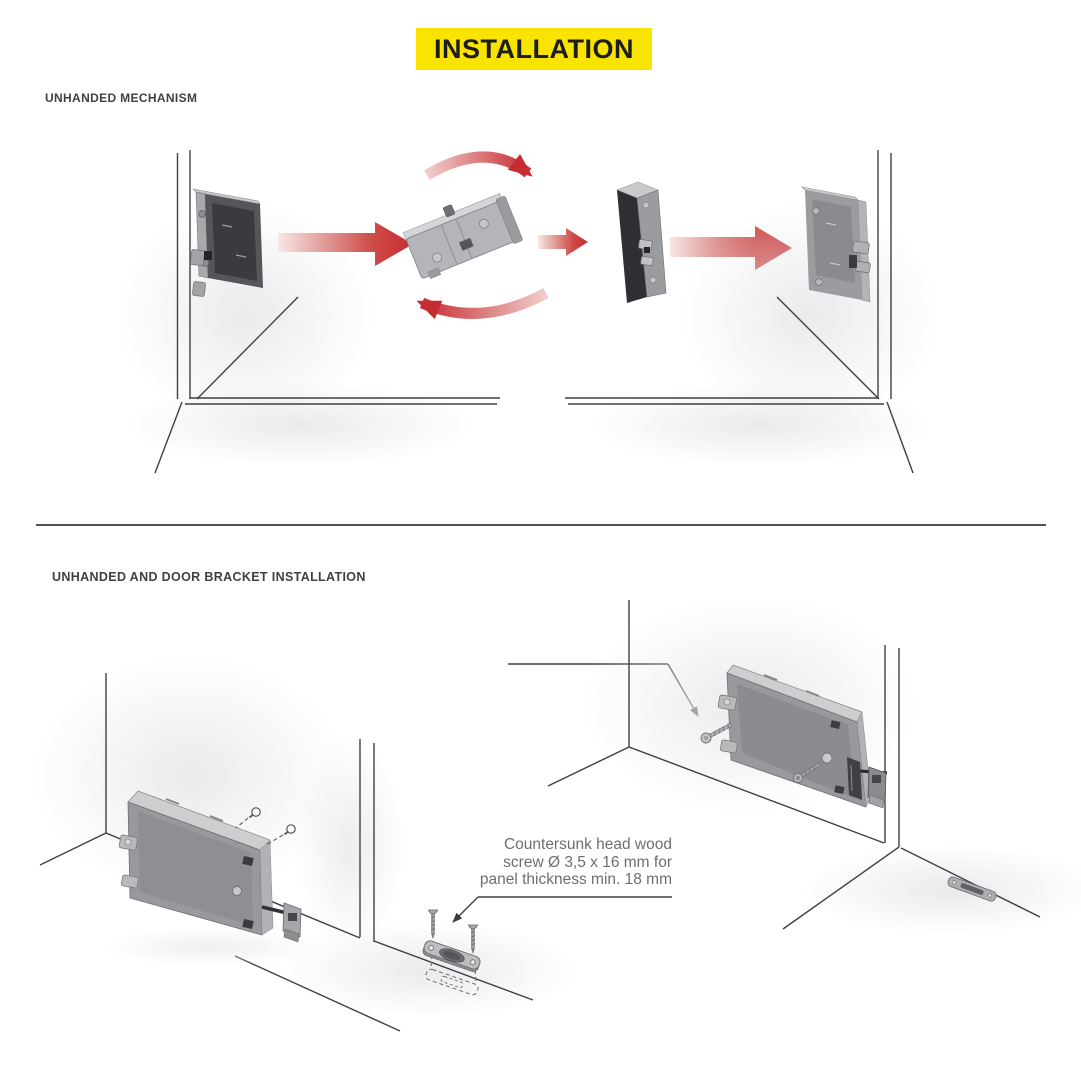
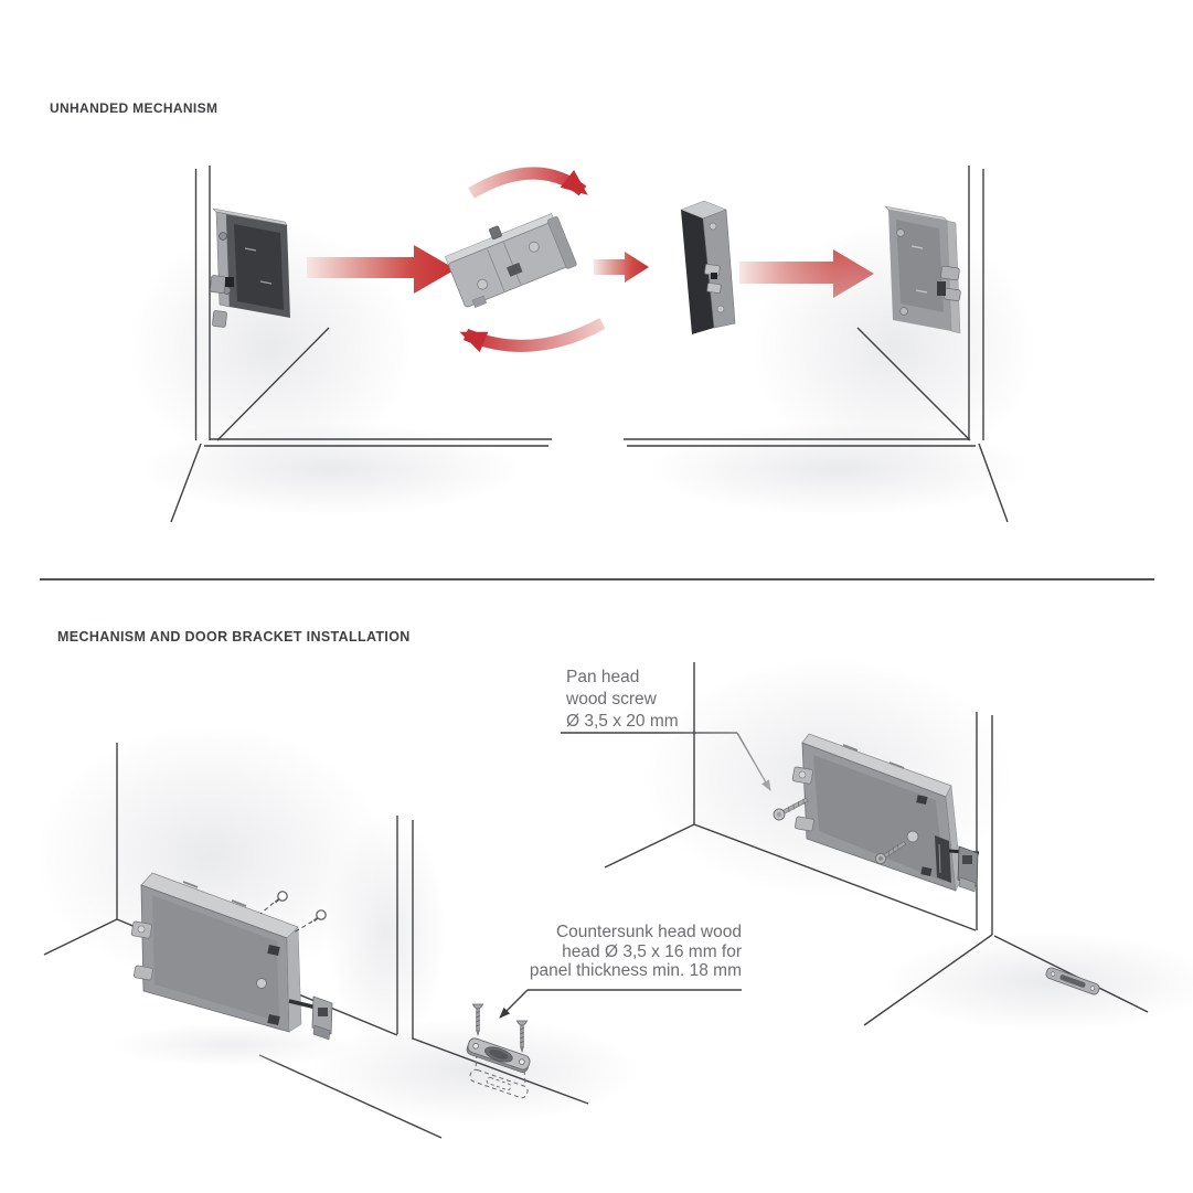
- INSTALLATION
  UNHANDED MECHANISM
- UNHANDED AND DOOR BRACKET INSTALLATION
+ MECHANISM AND DOOR BRACKET INSTALLATION
+ Pan head
+ wood screw
+ Ø 3,5 x 20 mm
  Countersunk head wood
- screw Ø 3,5 x 16 mm for
+ head Ø 3,5 x 16 mm for
  panel thickness min. 18 mm
